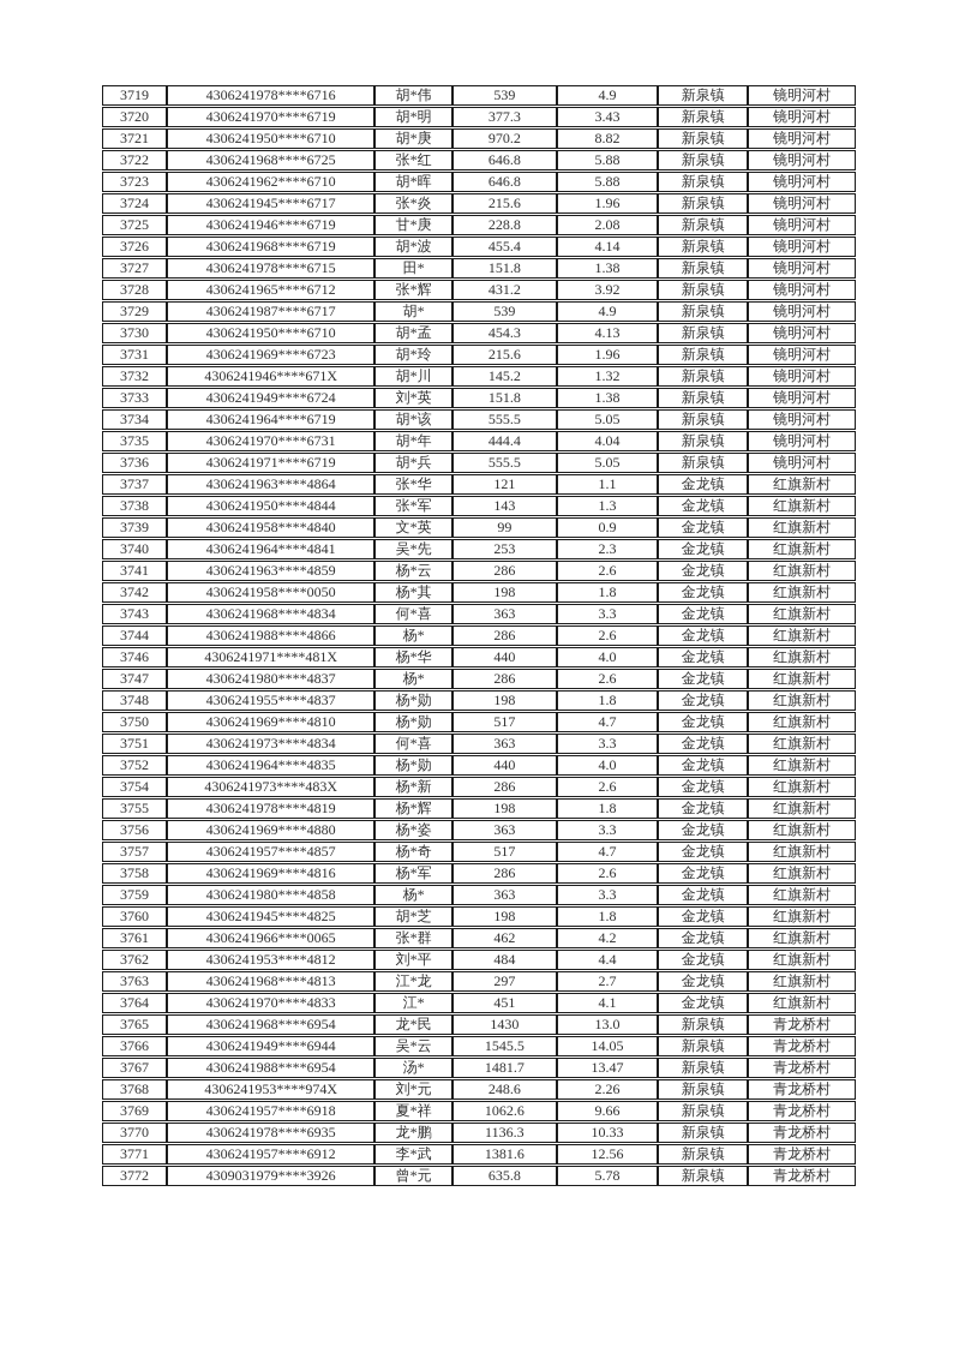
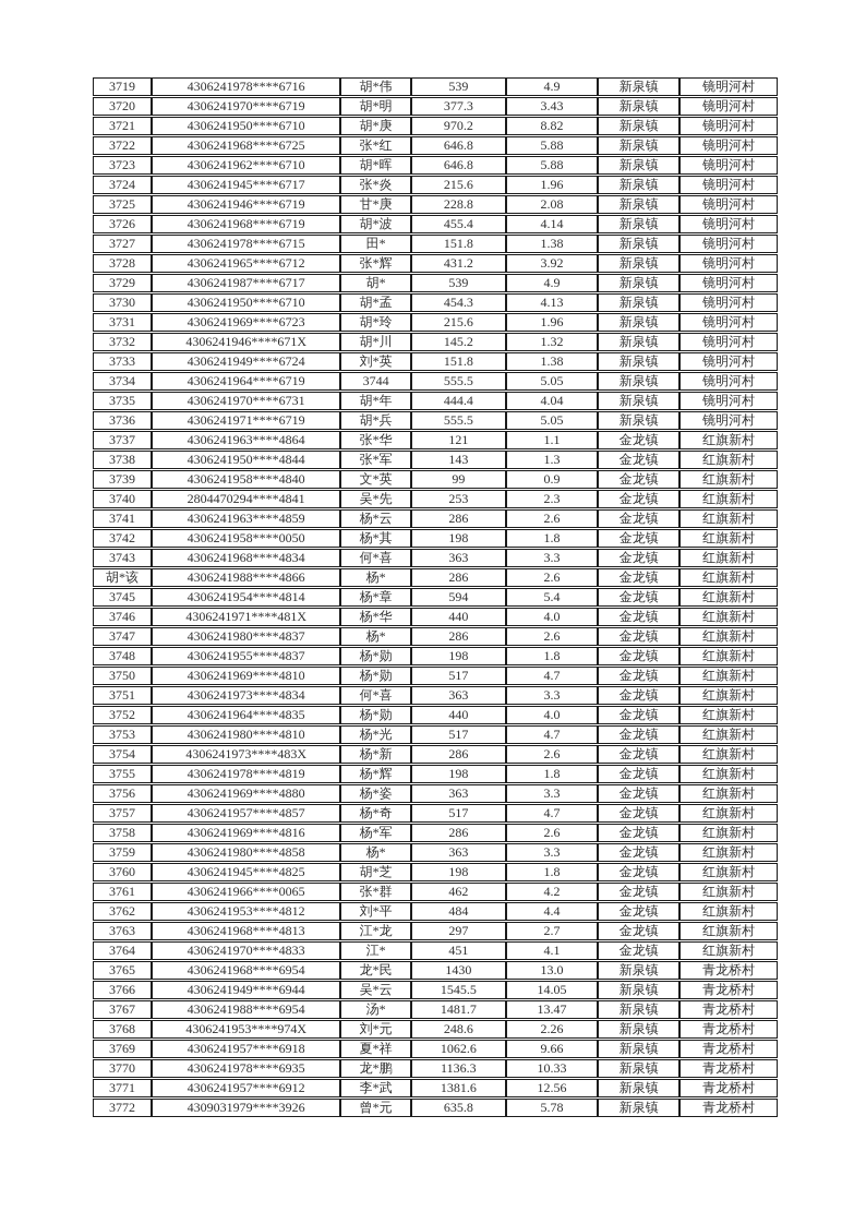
  3719	4306241978****6716	胡*伟	539	4.9	新泉镇	镜明河村
  3720	4306241970****6719	胡*明	377.3	3.43	新泉镇	镜明河村
  3721	4306241950****6710	胡*庚	970.2	8.82	新泉镇	镜明河村
  3722	4306241968****6725	张*红	646.8	5.88	新泉镇	镜明河村
  3723	4306241962****6710	胡*晖	646.8	5.88	新泉镇	镜明河村
  3724	4306241945****6717	张*炎	215.6	1.96	新泉镇	镜明河村
  3725	4306241946****6719	甘*庚	228.8	2.08	新泉镇	镜明河村
  3726	4306241968****6719	胡*波	455.4	4.14	新泉镇	镜明河村
  3727	4306241978****6715	田*	151.8	1.38	新泉镇	镜明河村
  3728	4306241965****6712	张*辉	431.2	3.92	新泉镇	镜明河村
  3729	4306241987****6717	胡*	539	4.9	新泉镇	镜明河村
  3730	4306241950****6710	胡*孟	454.3	4.13	新泉镇	镜明河村
  3731	4306241969****6723	胡*玲	215.6	1.96	新泉镇	镜明河村
  3732	4306241946****671X	胡*川	145.2	1.32	新泉镇	镜明河村
  3733	4306241949****6724	刘*英	151.8	1.38	新泉镇	镜明河村
- 3734	4306241964****6719	胡*该	555.5	5.05	新泉镇	镜明河村
+ 3734	4306241964****6719	3744	555.5	5.05	新泉镇	镜明河村
  3735	4306241970****6731	胡*年	444.4	4.04	新泉镇	镜明河村
  3736	4306241971****6719	胡*兵	555.5	5.05	新泉镇	镜明河村
  3737	4306241963****4864	张*华	121	1.1	金龙镇	红旗新村
  3738	4306241950****4844	张*军	143	1.3	金龙镇	红旗新村
  3739	4306241958****4840	文*英	99	0.9	金龙镇	红旗新村
- 3740	4306241964****4841	吴*先	253	2.3	金龙镇	红旗新村
+ 3740	2804470294****4841	吴*先	253	2.3	金龙镇	红旗新村
  3741	4306241963****4859	杨*云	286	2.6	金龙镇	红旗新村
  3742	4306241958****0050	杨*其	198	1.8	金龙镇	红旗新村
  3743	4306241968****4834	何*喜	363	3.3	金龙镇	红旗新村
- 3744	4306241988****4866	杨*	286	2.6	金龙镇	红旗新村
+ 胡*该	4306241988****4866	杨*	286	2.6	金龙镇	红旗新村
+ 3745	4306241954****4814	杨*章	594	5.4	金龙镇	红旗新村
  3746	4306241971****481X	杨*华	440	4.0	金龙镇	红旗新村
  3747	4306241980****4837	杨*	286	2.6	金龙镇	红旗新村
  3748	4306241955****4837	杨*勋	198	1.8	金龙镇	红旗新村
  3750	4306241969****4810	杨*勋	517	4.7	金龙镇	红旗新村
  3751	4306241973****4834	何*喜	363	3.3	金龙镇	红旗新村
  3752	4306241964****4835	杨*勋	440	4.0	金龙镇	红旗新村
+ 3753	4306241980****4810	杨*光	517	4.7	金龙镇	红旗新村
  3754	4306241973****483X	杨*新	286	2.6	金龙镇	红旗新村
  3755	4306241978****4819	杨*辉	198	1.8	金龙镇	红旗新村
  3756	4306241969****4880	杨*姿	363	3.3	金龙镇	红旗新村
  3757	4306241957****4857	杨*奇	517	4.7	金龙镇	红旗新村
  3758	4306241969****4816	杨*军	286	2.6	金龙镇	红旗新村
  3759	4306241980****4858	杨*	363	3.3	金龙镇	红旗新村
  3760	4306241945****4825	胡*芝	198	1.8	金龙镇	红旗新村
  3761	4306241966****0065	张*群	462	4.2	金龙镇	红旗新村
  3762	4306241953****4812	刘*平	484	4.4	金龙镇	红旗新村
  3763	4306241968****4813	江*龙	297	2.7	金龙镇	红旗新村
  3764	4306241970****4833	江*	451	4.1	金龙镇	红旗新村
  3765	4306241968****6954	龙*民	1430	13.0	新泉镇	青龙桥村
  3766	4306241949****6944	吴*云	1545.5	14.05	新泉镇	青龙桥村
  3767	4306241988****6954	汤*	1481.7	13.47	新泉镇	青龙桥村
  3768	4306241953****974X	刘*元	248.6	2.26	新泉镇	青龙桥村
  3769	4306241957****6918	夏*祥	1062.6	9.66	新泉镇	青龙桥村
  3770	4306241978****6935	龙*鹏	1136.3	10.33	新泉镇	青龙桥村
  3771	4306241957****6912	李*武	1381.6	12.56	新泉镇	青龙桥村
  3772	4309031979****3926	曾*元	635.8	5.78	新泉镇	青龙桥村
